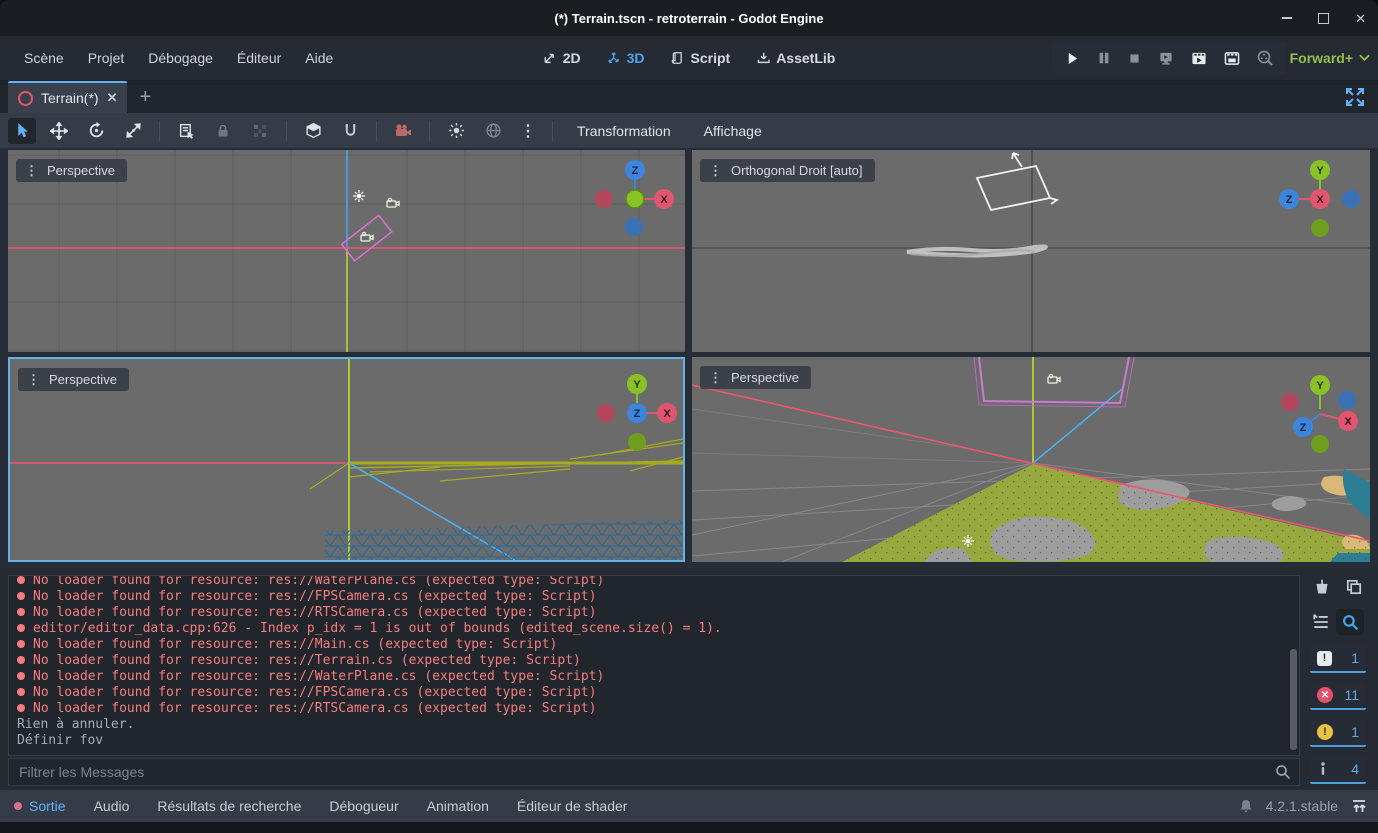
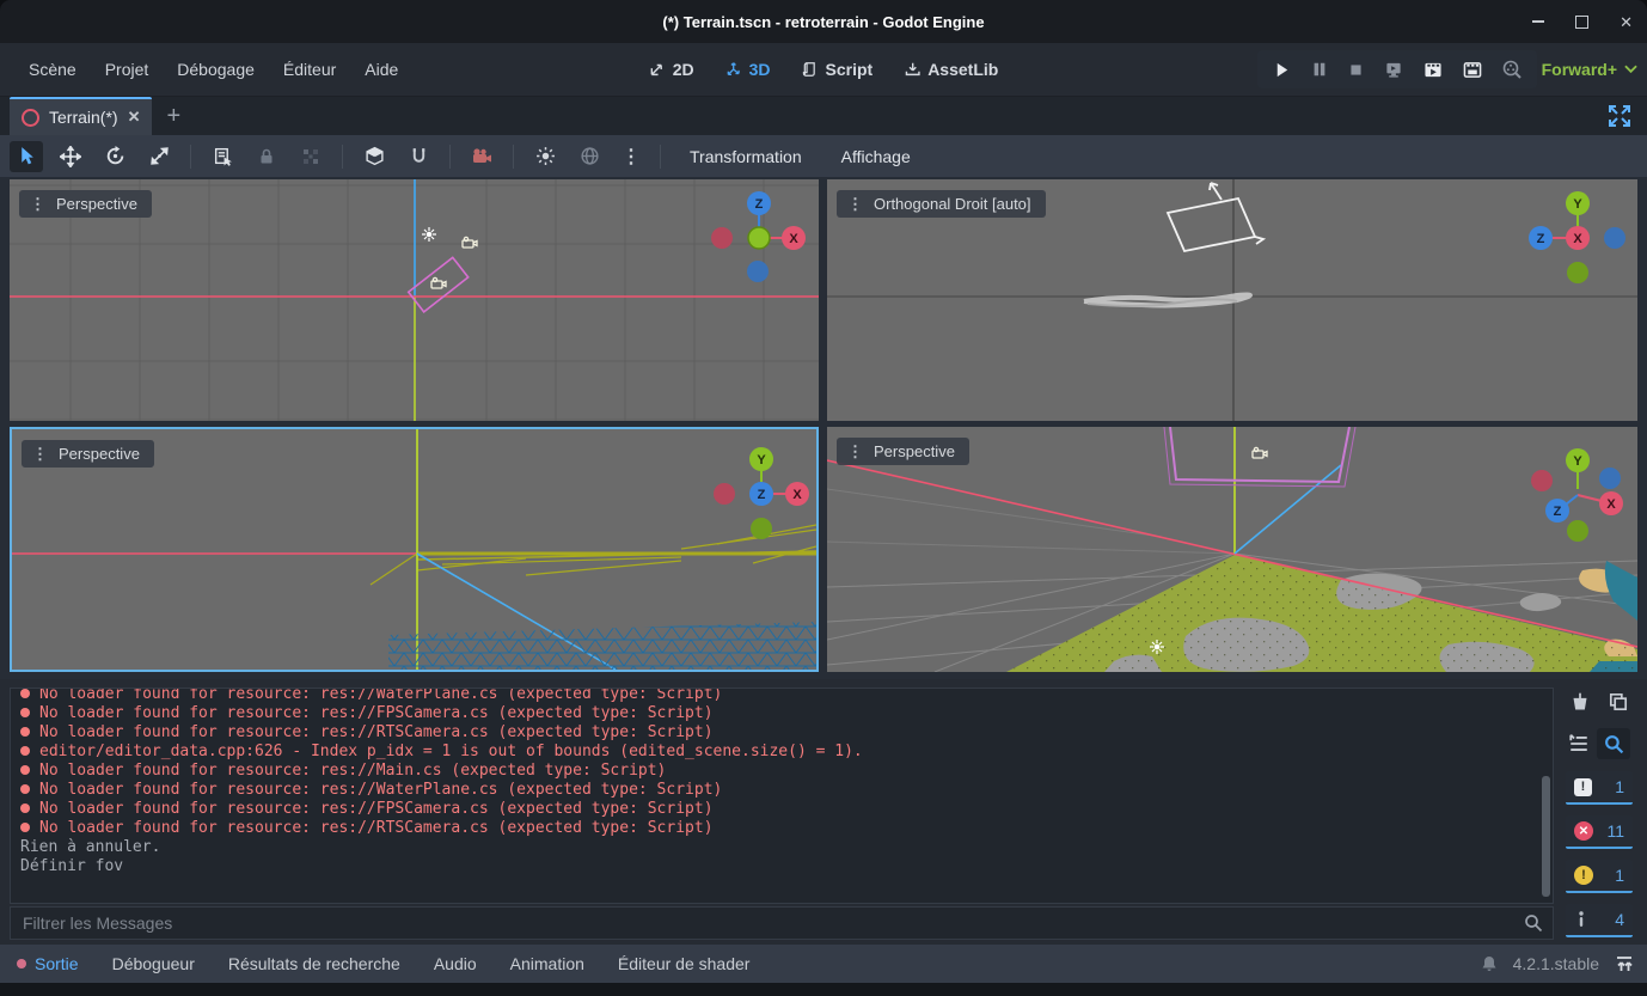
  (*) Terrain.tscn - retroterrain - Godot Engine
  ✕
  Scène
  Projet
  Débogage
  Éditeur
  Aide
  2D
  3D
  Script
  AssetLib
  Forward+
  Terrain(*)
  ✕
  +
  ⋮
  Transformation
  Affichage
  ⋮
  Perspective
  Z
  X
  ⋮
  Orthogonal Droit [auto]
  Y
  Z
  X
  ⋮
  Perspective
  Y
  X
  Z
  ⋮
  Perspective
  Y
  Z
  X
  No loader found for resource: res://WaterPlane.cs (expected type: Script)
  No loader found for resource: res://FPSCamera.cs (expected type: Script)
  No loader found for resource: res://RTSCamera.cs (expected type: Script)
  editor/editor_data.cpp:626 - Index p_idx = 1 is out of bounds (edited_scene.size() = 1).
  No loader found for resource: res://Main.cs (expected type: Script)
- No loader found for resource: res://Terrain.cs (expected type: Script)
  No loader found for resource: res://WaterPlane.cs (expected type: Script)
  No loader found for resource: res://FPSCamera.cs (expected type: Script)
  No loader found for resource: res://RTSCamera.cs (expected type: Script)
  Rien à annuler.
  Définir fov
  Filtrer les Messages
  !
  1
  ✕
  11
  !
  1
  4
  Sortie
- Audio
+ Débogueur
  Résultats de recherche
- Débogueur
+ Audio
  Animation
  Éditeur de shader
  4.2.1.stable
